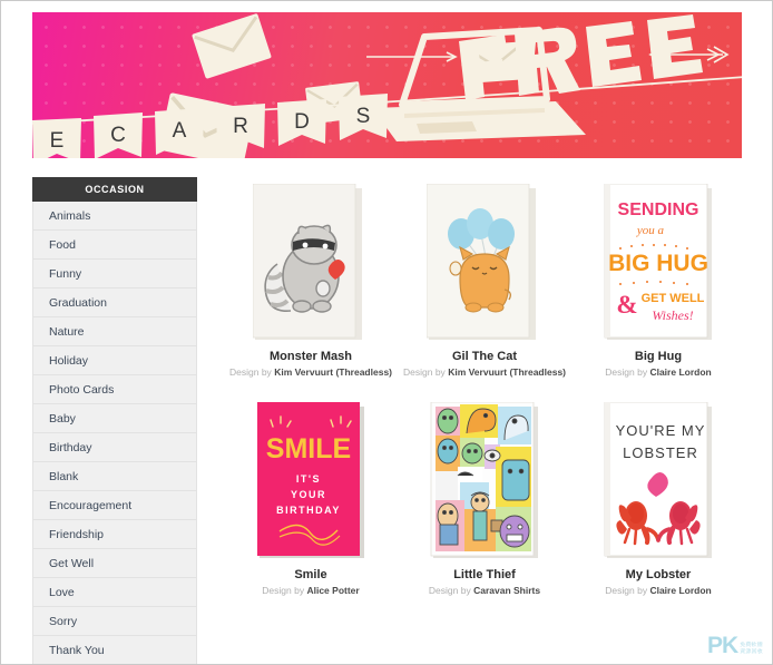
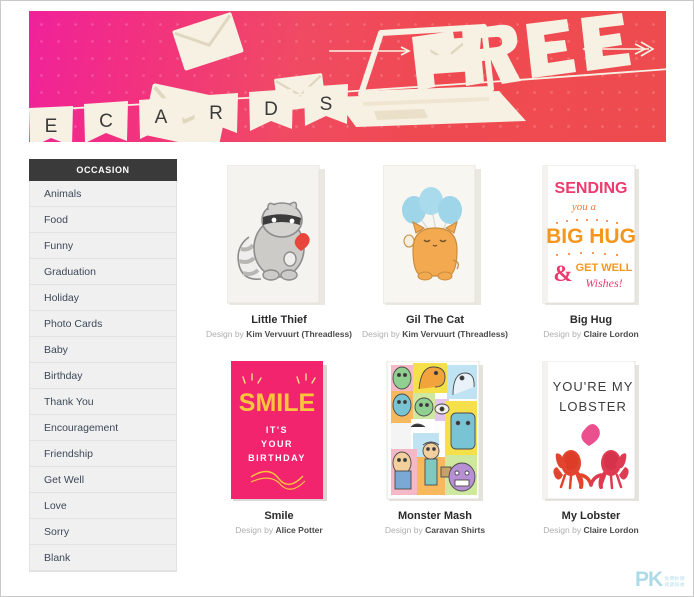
  E
  C
  A
  R
  D
  S
  OCCASION
  Animals
  Food
  Funny
  Graduation
- Nature
  Holiday
  Photo Cards
  Baby
  Birthday
- Blank
+ Thank You
  Encouragement
  Friendship
  Get Well
  Love
  Sorry
- Thank You
+ Blank
- Monster Mash
+ Little Thief
  Design by Kim Vervuurt (Threadless)
  Gil The Cat
  Design by Kim Vervuurt (Threadless)
  SENDING
  you a
  BIG HUG
  &
  GET WELL
  Wishes!
  Big Hug
  Design by Claire Lordon
  SMILE
  IT'S
  YOUR
  BIRTHDAY
  Smile
  Design by Alice Potter
- Little Thief
+ Monster Mash
  Design by Caravan Shirts
  YOU'RE MY
  LOBSTER
  My Lobster
  Design by Claire Lordon
  PK
